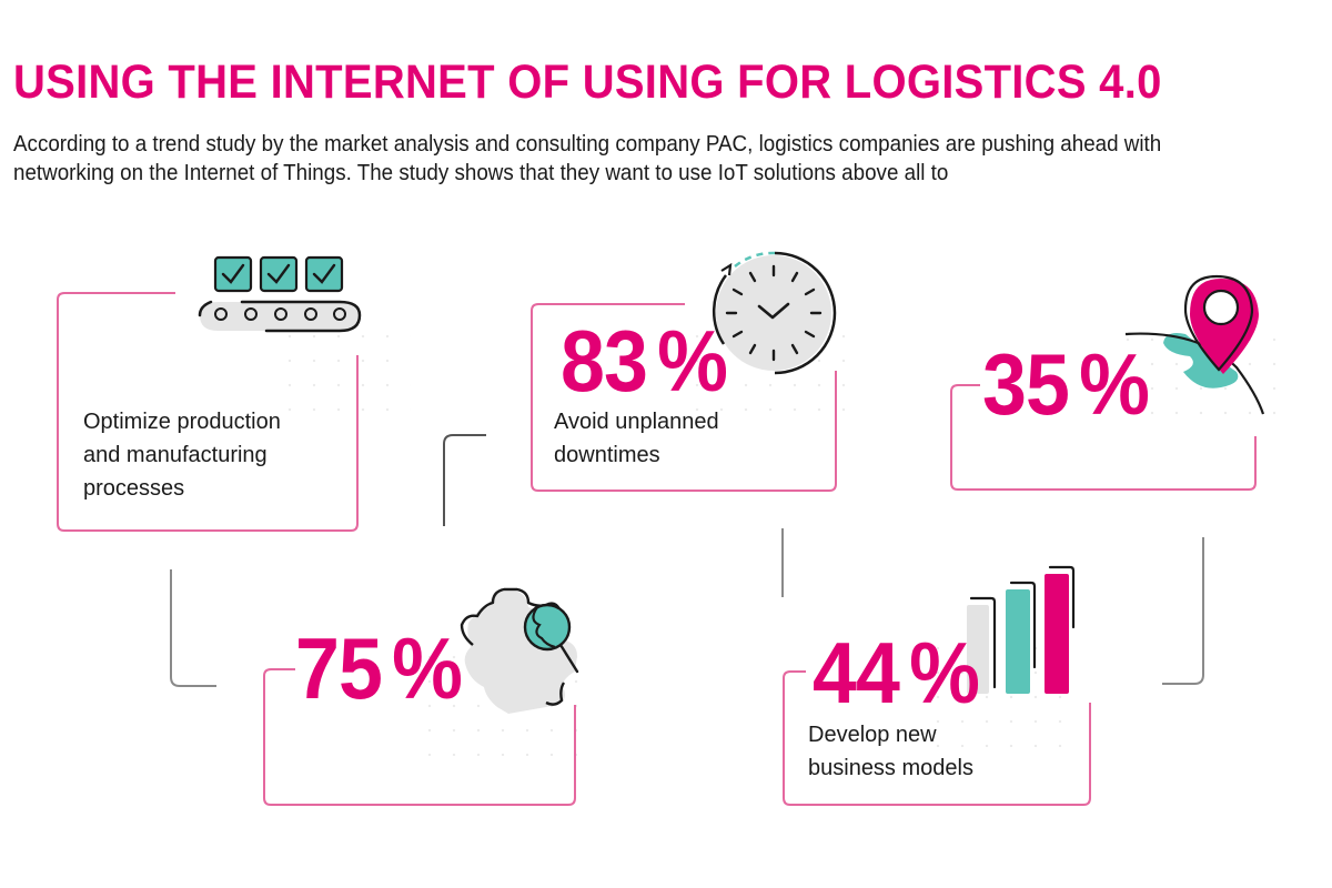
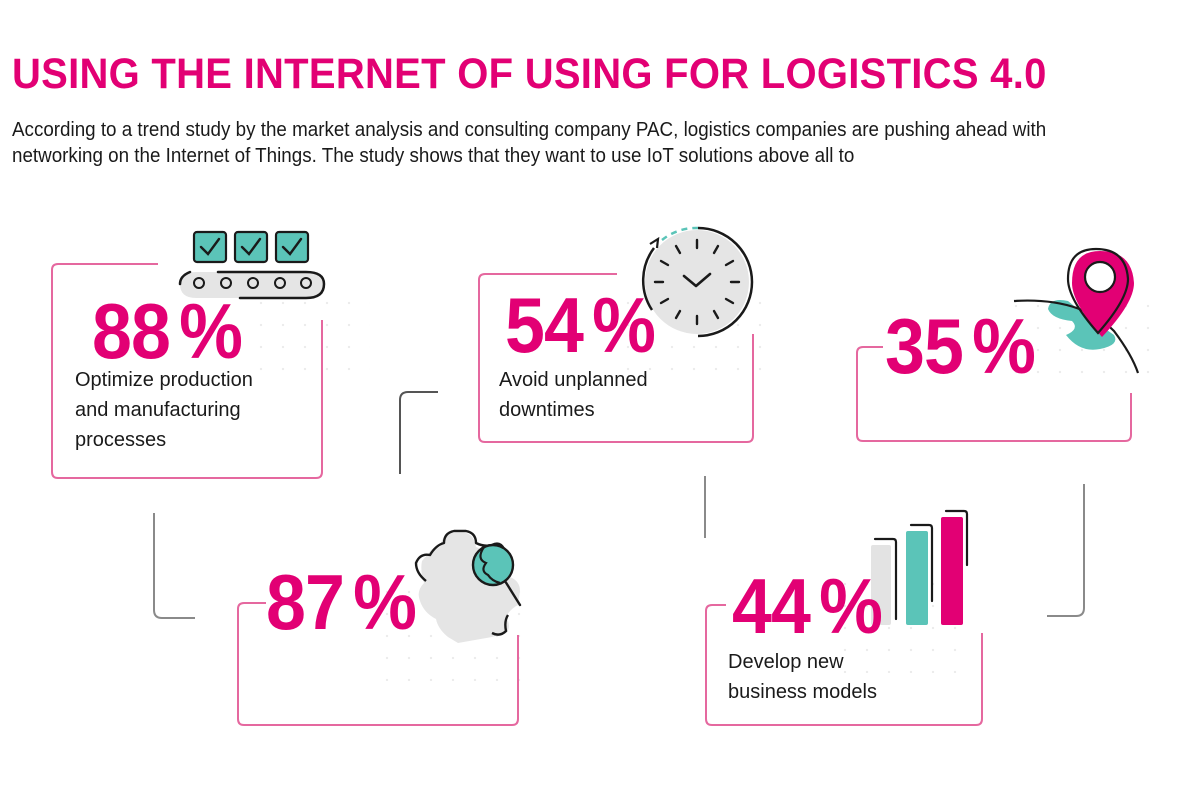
  USING THE INTERNET OF USING FOR LOGISTICS 4.0
  According to a trend study by the market analysis and consulting company PAC, logistics companies are pushing ahead with networking on the Internet of Things. The study shows that they want to use IoT solutions above all to
+ 88%
  Optimize production
  and manufacturing
  processes
- 83%
+ 54%
  Avoid unplanned
  downtimes
  35%
- 75%
+ 87%
  44%
  Develop new
  business models
